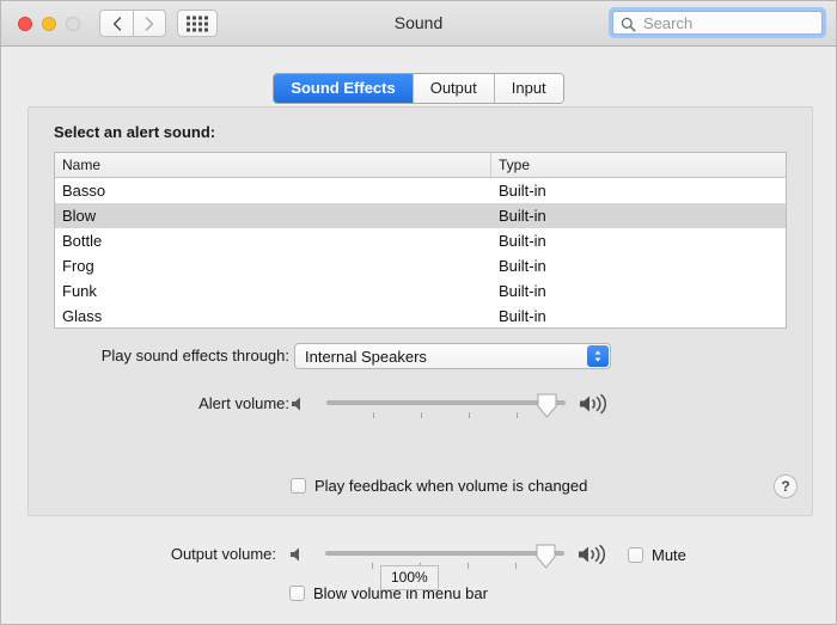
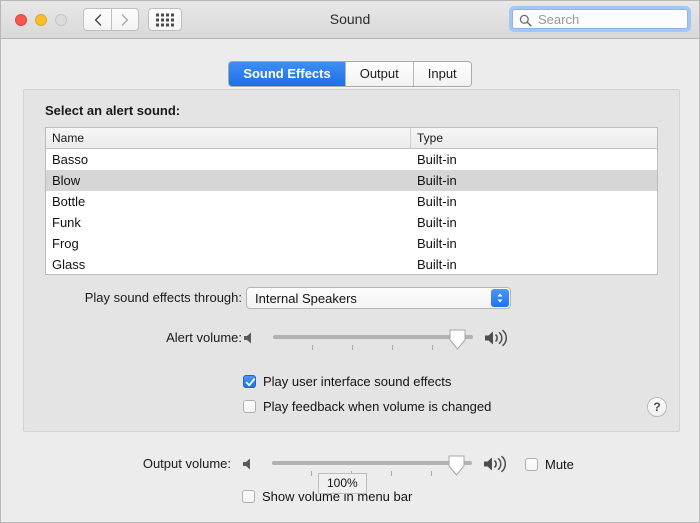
  Sound
  Search
  Sound Effects
  Output
  Input
  Select an alert sound:
  Name
  Type
  Basso
  Built-in
  Blow
  Built-in
  Bottle
  Built-in
- Frog
+ Funk
  Built-in
- Funk
+ Frog
  Built-in
  Glass
  Built-in
  Play sound effects through:
  Internal Speakers
  Alert volume:
+ Play user interface sound effects
  Play feedback when volume is changed
  ?
  Output volume:
  Mute
- Blow volume in menu bar
+ Show volume in menu bar
  100%
